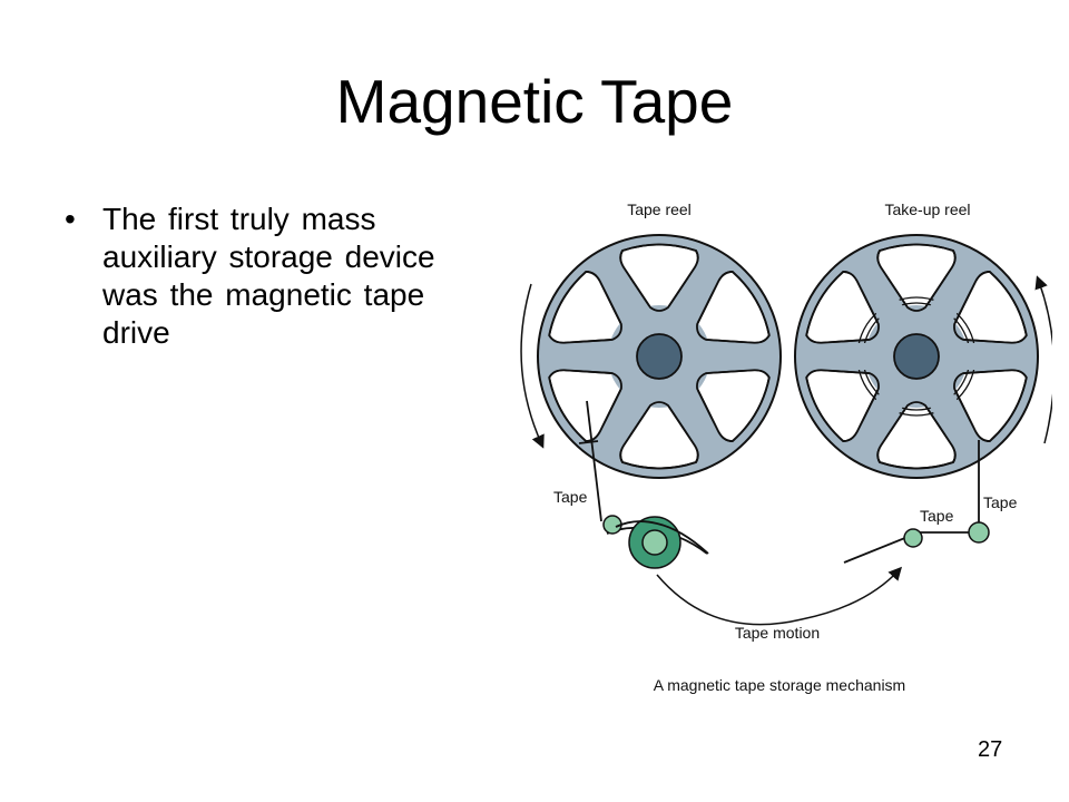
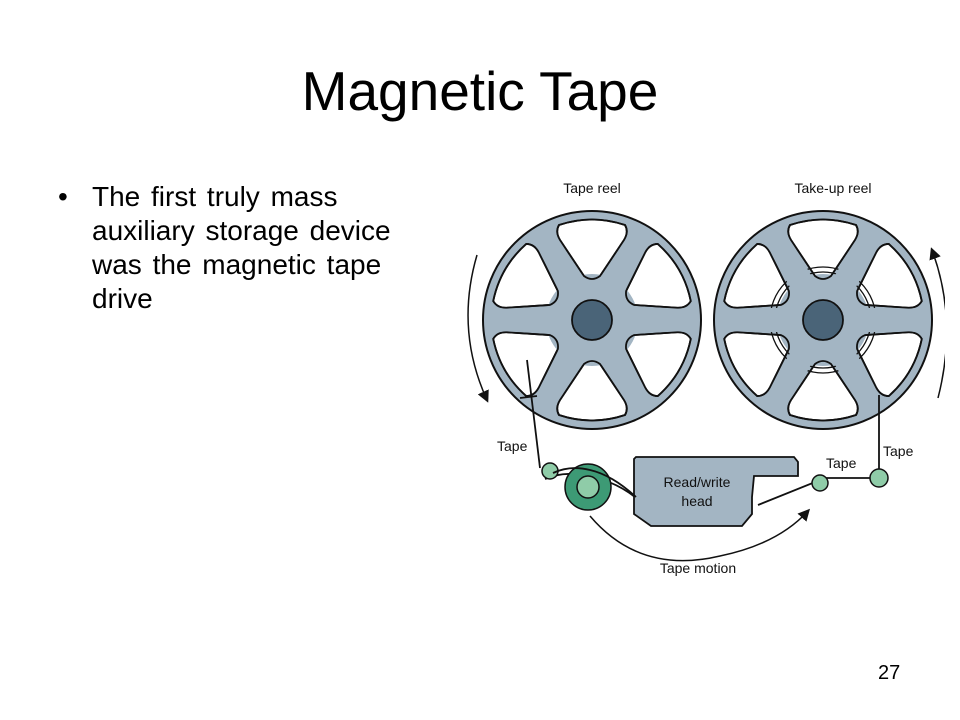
  Magnetic Tape
  •
  The first truly mass auxiliary storage device was the magnetic tape drive
  Tape reel
  Take-up reel
+ Read/write
+ head
  Tape
  Tape
  Tape
  Tape motion
- A magnetic tape storage mechanism
  27
